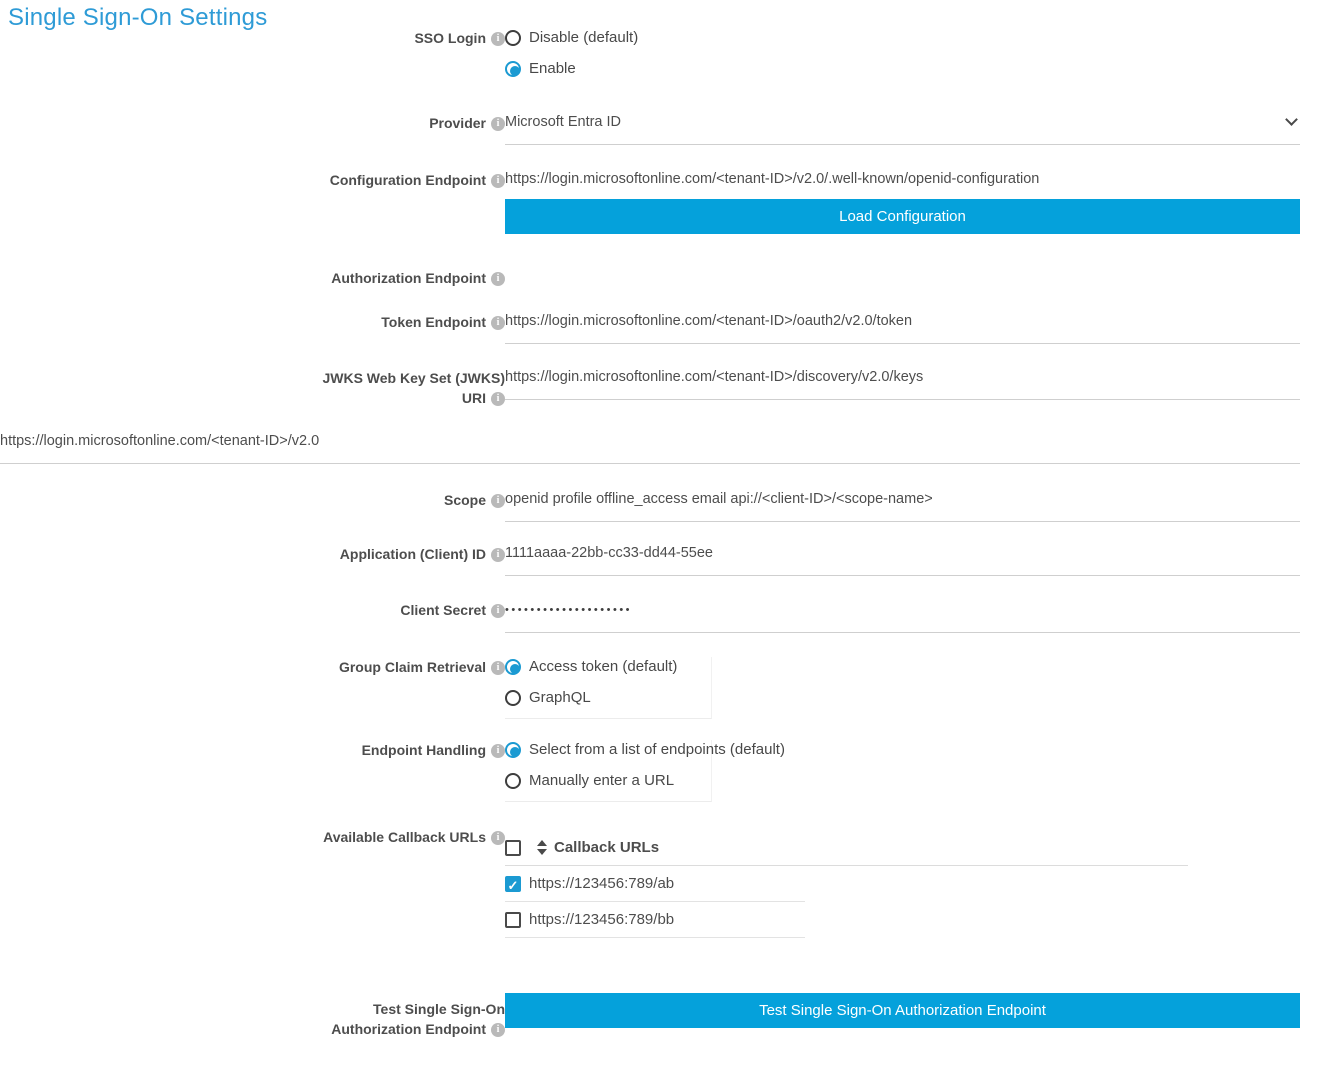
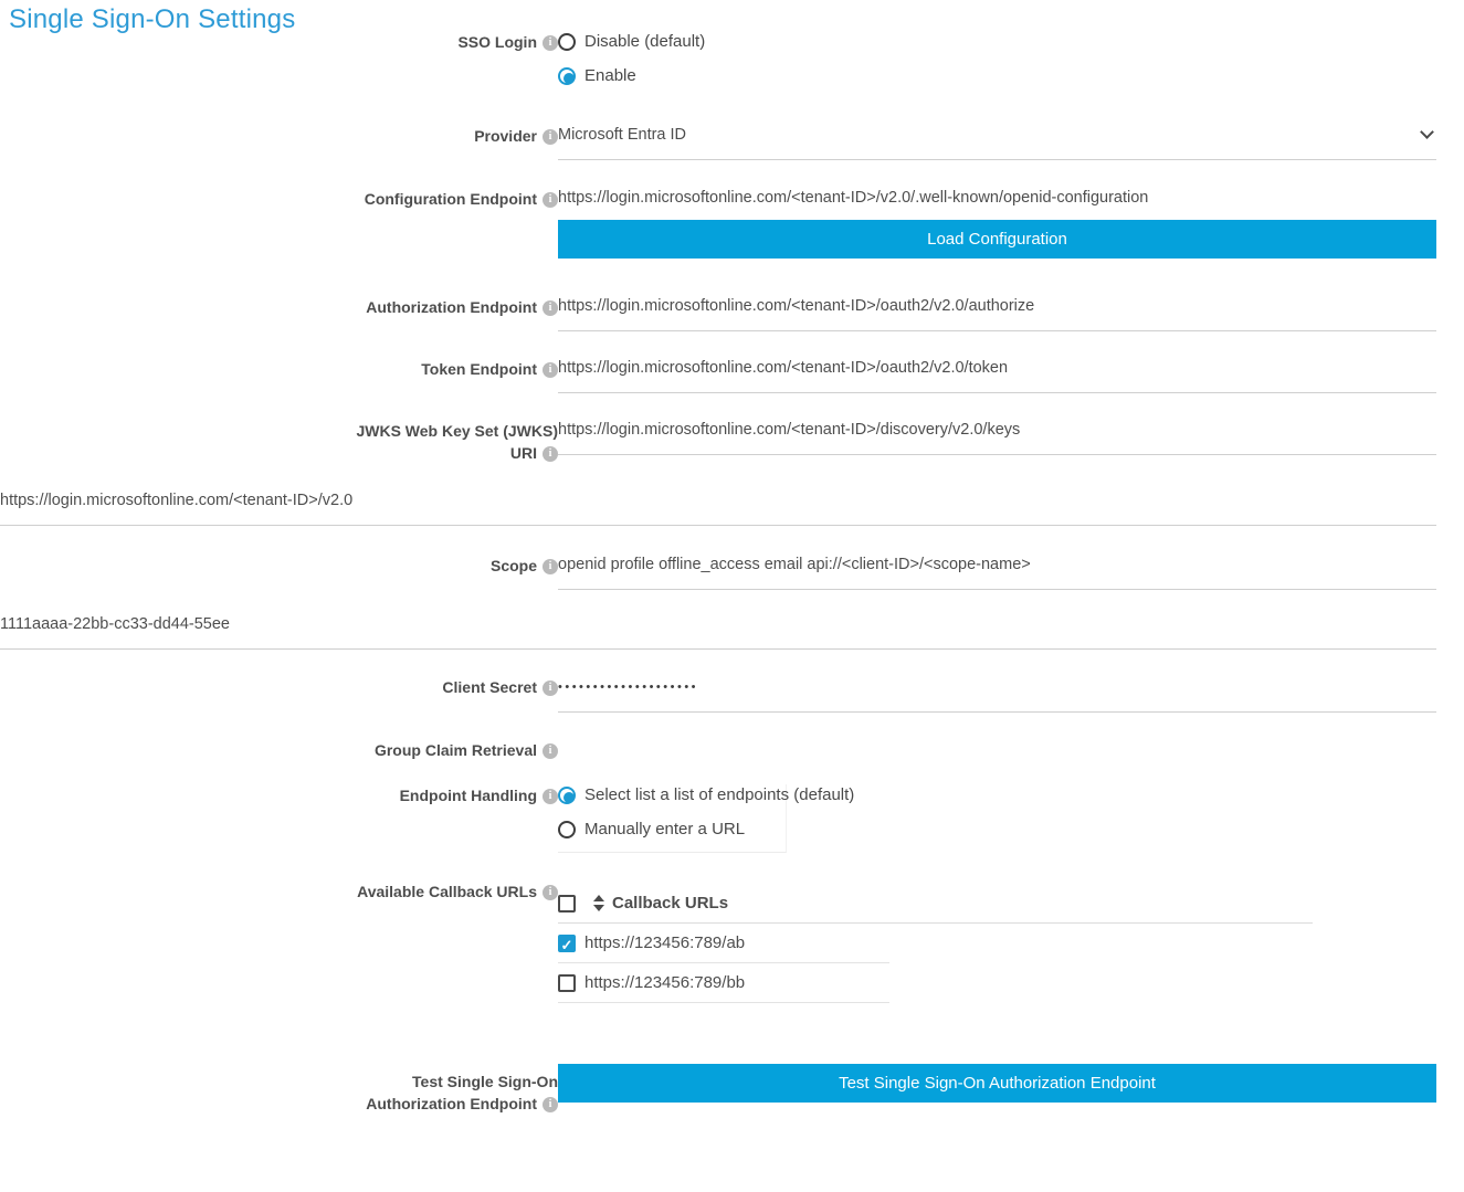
  Single Sign-On Settings
  SSO Login
  Disable (default)
  Enable
  Provider
  Microsoft Entra ID
  Configuration Endpoint
  https://login.microsoftonline.com/<tenant-ID>/v2.0/.well-known/openid-configuration
  Load Configuration
  Authorization Endpoint
+ https://login.microsoftonline.com/<tenant-ID>/oauth2/v2.0/authorize
  Token Endpoint
  https://login.microsoftonline.com/<tenant-ID>/oauth2/v2.0/token
  JWKS Web Key Set (JWKS) URI
  https://login.microsoftonline.com/<tenant-ID>/discovery/v2.0/keys
  https://login.microsoftonline.com/<tenant-ID>/v2.0
  Scope
  openid profile offline_access email api://<client-ID>/<scope-name>
- Application (Client) ID
  1111aaaa-22bb-cc33-dd44-55ee
  Client Secret
  ••••••••••••••••••••
  Group Claim Retrieval
- Access token (default)
- GraphQL
  Endpoint Handling
- Select from a list of endpoints (default)
+ Select list a list of endpoints (default)
  Manually enter a URL
  Available Callback URLs
  Callback URLs
  https://123456:789/ab
  https://123456:789/bb
  Test Single Sign-On Authorization Endpoint
  Test Single Sign-On Authorization Endpoint
